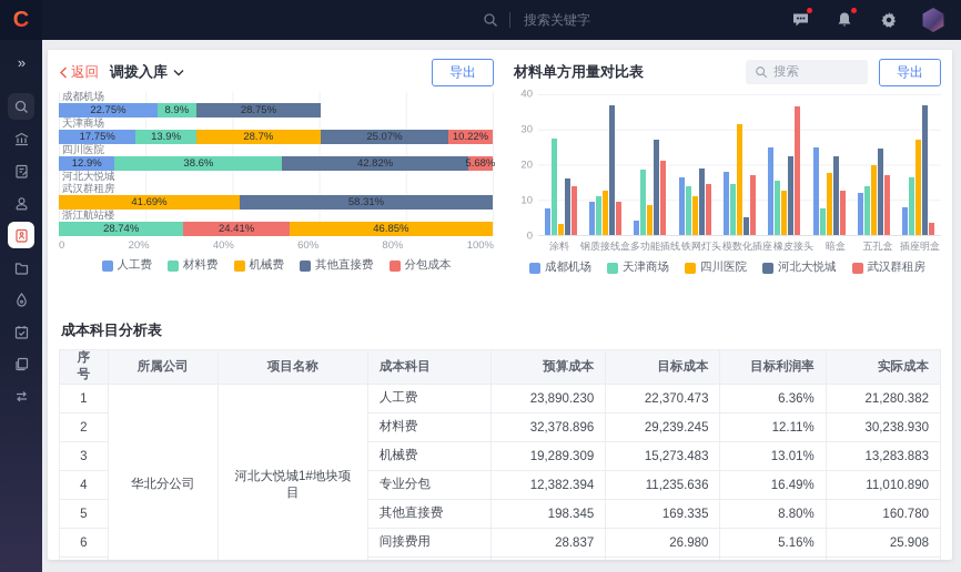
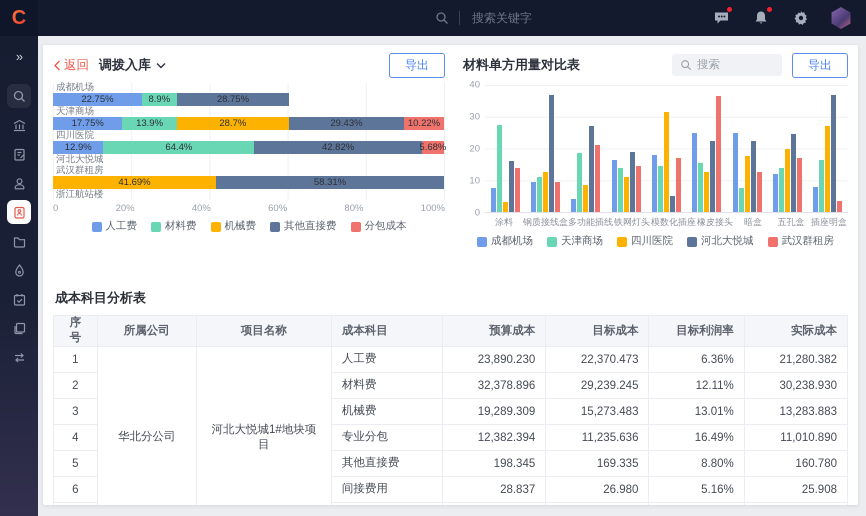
  C
  搜索关键字
  »
  返回
  调拨入库
  导出
  成都机场
  22.75%
  8.9%
  28.75%
  天津商场
  17.75%
  13.9%
  28.7%
- 25.07%
+ 29.43%
  10.22%
  四川医院
  12.9%
- 38.6%
+ 64.4%
  42.82%
  5.68%
  河北大悦城
  武汉群租房
  41.69%
  58.31%
  浙江航站楼
- 28.74%
- 24.41%
- 46.85%
  0
  20%
  40%
  60%
  80%
  100%
  人工费
  材料费
  机械费
  其他直接费
  分包成本
  材料单方用量对比表
  搜索
  导出
  0
  10
  20
  30
  40
  涂料
  钢质接线盒
  多功能插线
  铁网灯头
  模数化插座
  橡皮接头
  暗盒
  五孔盒
  插座明盒
  成都机场
  天津商场
  四川医院
  河北大悦城
  武汉群租房
  成本科目分析表
  序号	所属公司	项目名称	成本科目	预算成本	目标成本	目标利润率	实际成本
  1	华北分公司	河北大悦城1#地块项目	人工费	23,890.230	22,370.473	6.36%	21,280.382
  2	材料费	32,378.896	29,239.245	12.11%	30,238.930
  3	机械费	19,289.309	15,273.483	13.01%	13,283.883
  4	专业分包	12,382.394	11,235.636	16.49%	11,010.890
  5	其他直接费	198.345	169.335	8.80%	160.780
  6	间接费用	28.837	26.980	5.16%	25.908
